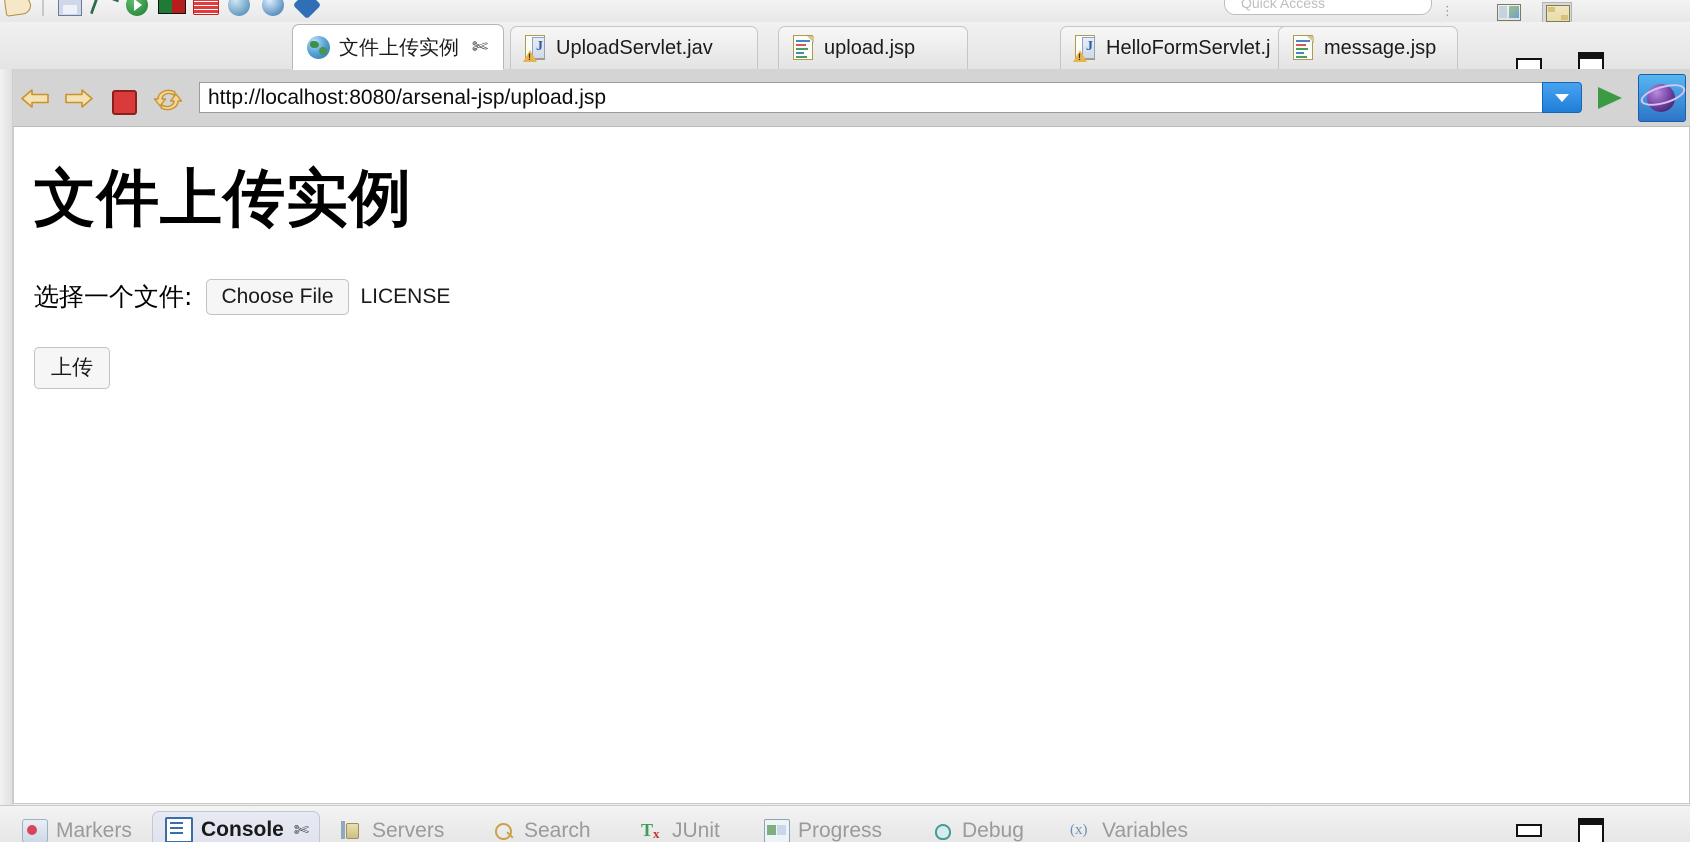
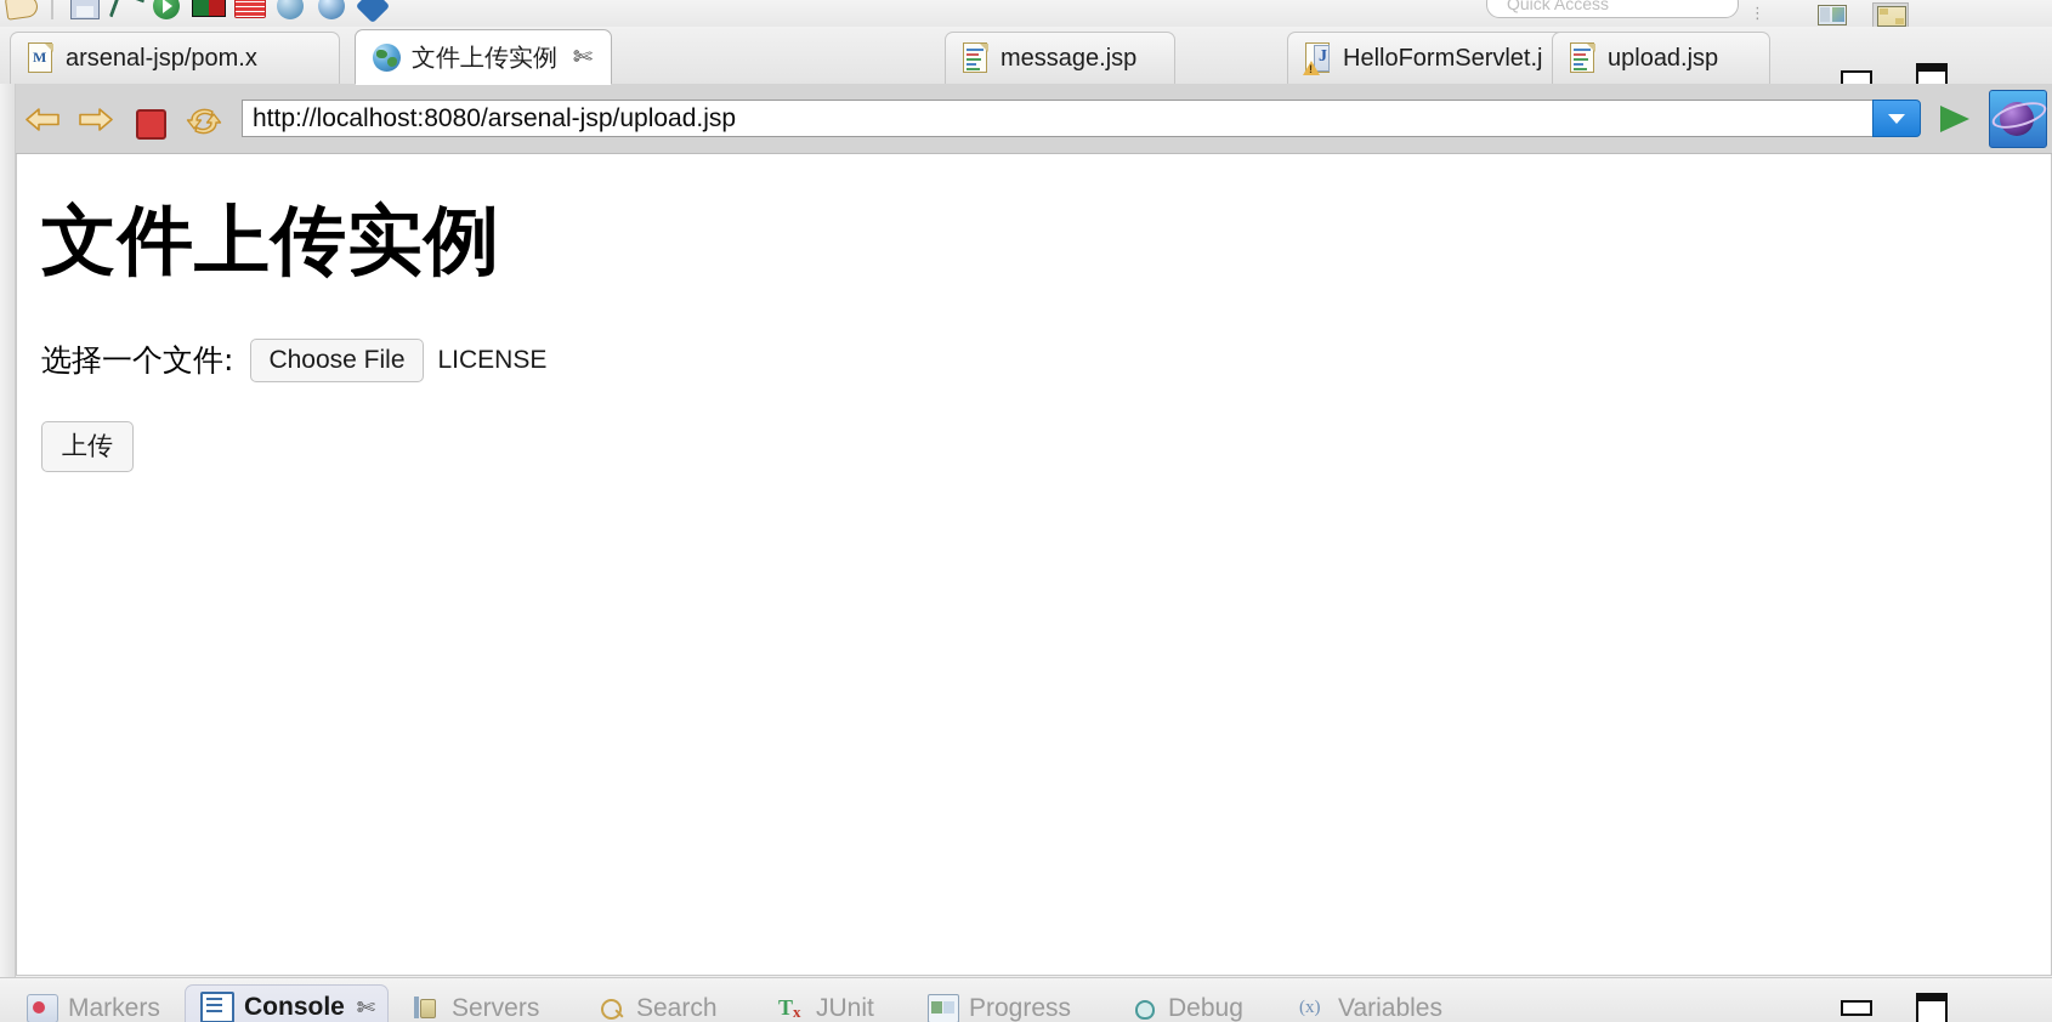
  Quick Access
  ⋮
+ M
+ arsenal-jsp/pom.x
  文件上传实例
  ✄
- UploadServlet.jav
- upload.jsp
+ message.jsp
  HelloFormServlet.j
- message.jsp
+ upload.jsp
  http://localhost:8080/arsenal-jsp/upload.jsp
  文件上传实例
  选择一个文件:
  Choose File
  LICENSE
  上传
  Markers
  Console
  ✄
  Servers
  Search
  JUnit
  Progress
  Debug
  Variables
